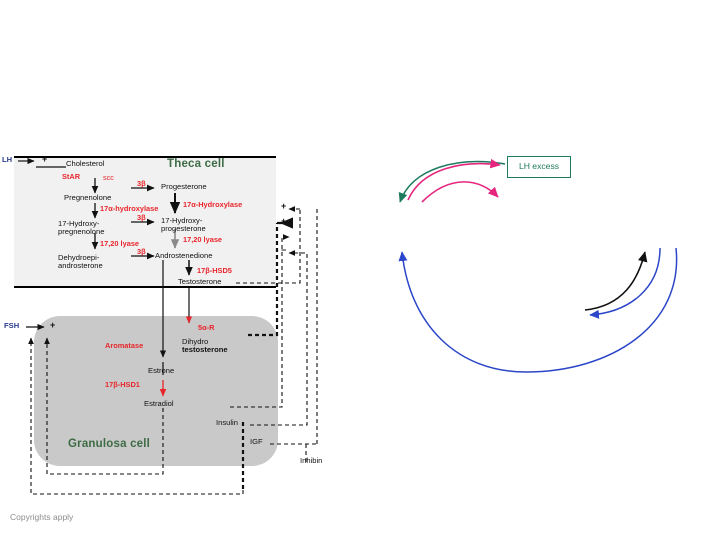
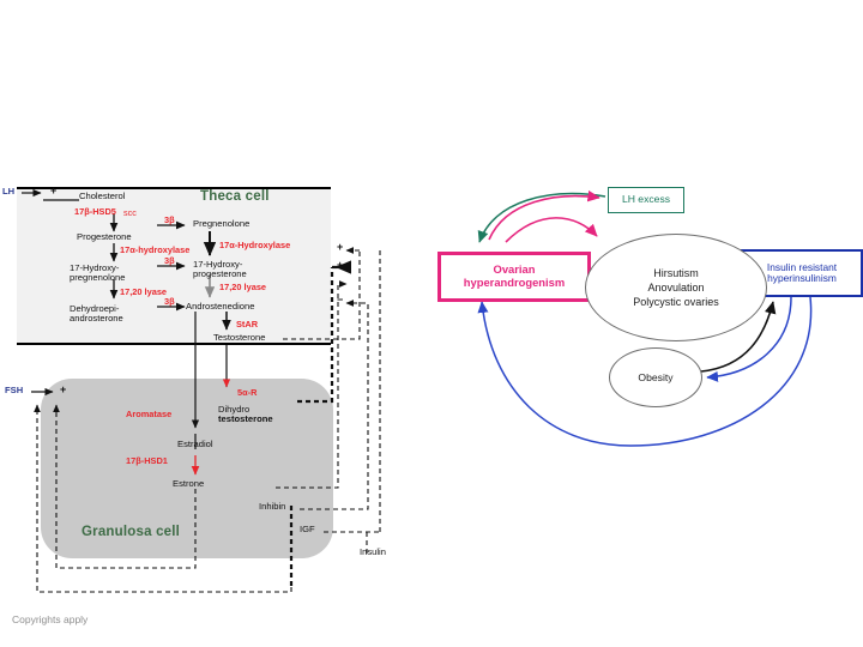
  LH
  +
  Theca cell
  Cholesterol
- StAR
+ 17β-HSD5
  scc
- Pregnenolone
+ Progesterone
  17α-hydroxylase
  17-Hydroxy-
  pregnenolone
  17,20 lyase
  Dehydroepi-
  androsterone
  3β
  3β
  3β
- Progesterone
+ Pregnenolone
  17α-Hydroxylase
  17-Hydroxy-
  progesterone
  17,20 lyase
  Androstenedione
- 17β-HSD5
+ StAR
  Testosterone
  +
  +
  −
  FSH
  +
  Granulosa cell
  Aromatase
  5α-R
  Dihydro
  testosterone
- Estrone
+ Estradiol
  17β-HSD1
- Estradiol
+ Estrone
- Insulin
+ Inhibin
  IGF
- Inhibin
+ Insulin
+ Ovarian
+ hyperandrogenism
  LH excess
+ Insulin resistant
+ hyperinsulinism
+ Hirsutism
+ Anovulation
+ Polycystic ovaries
+ Obesity
  Copyrights apply
